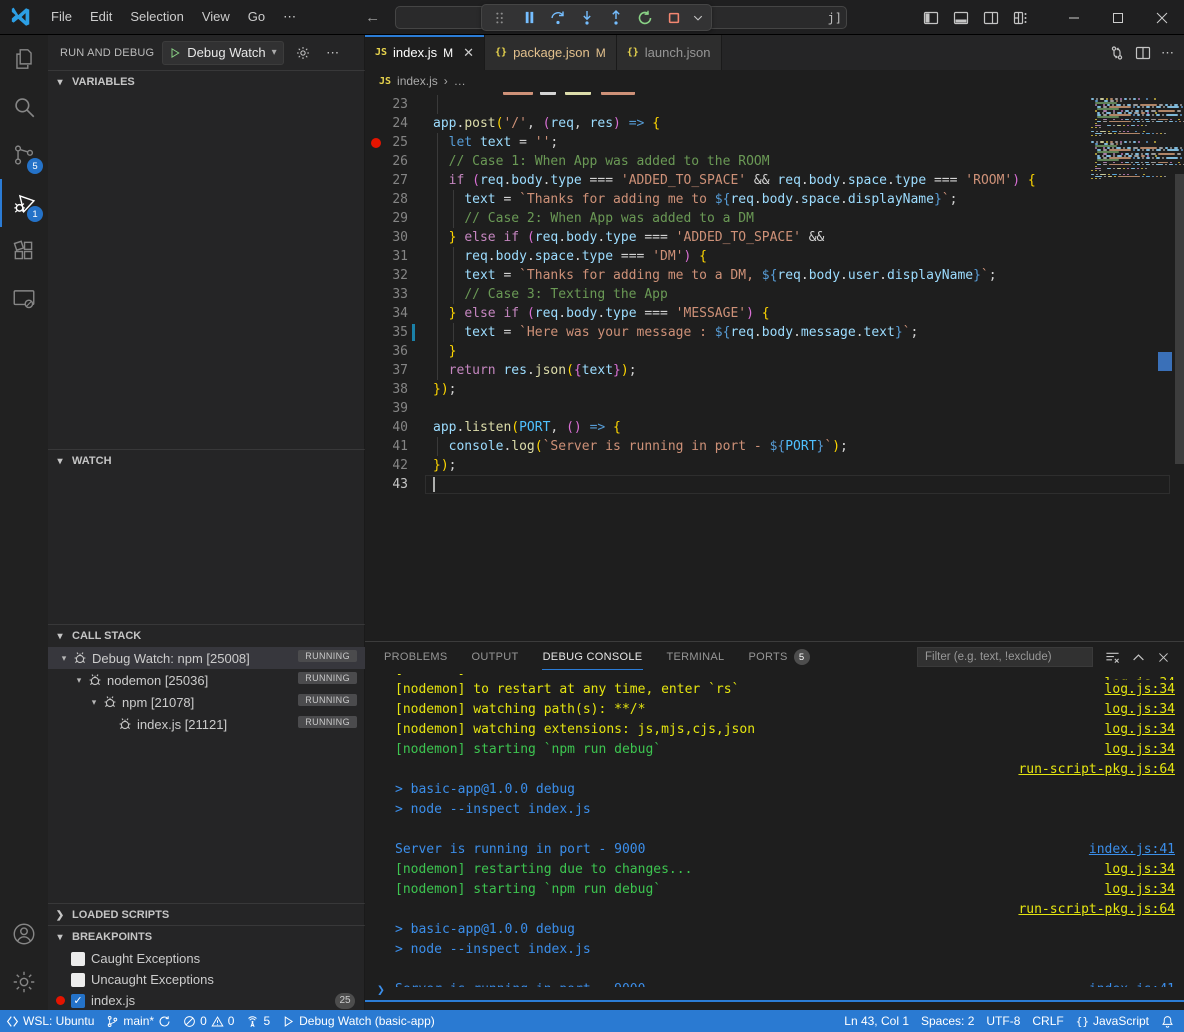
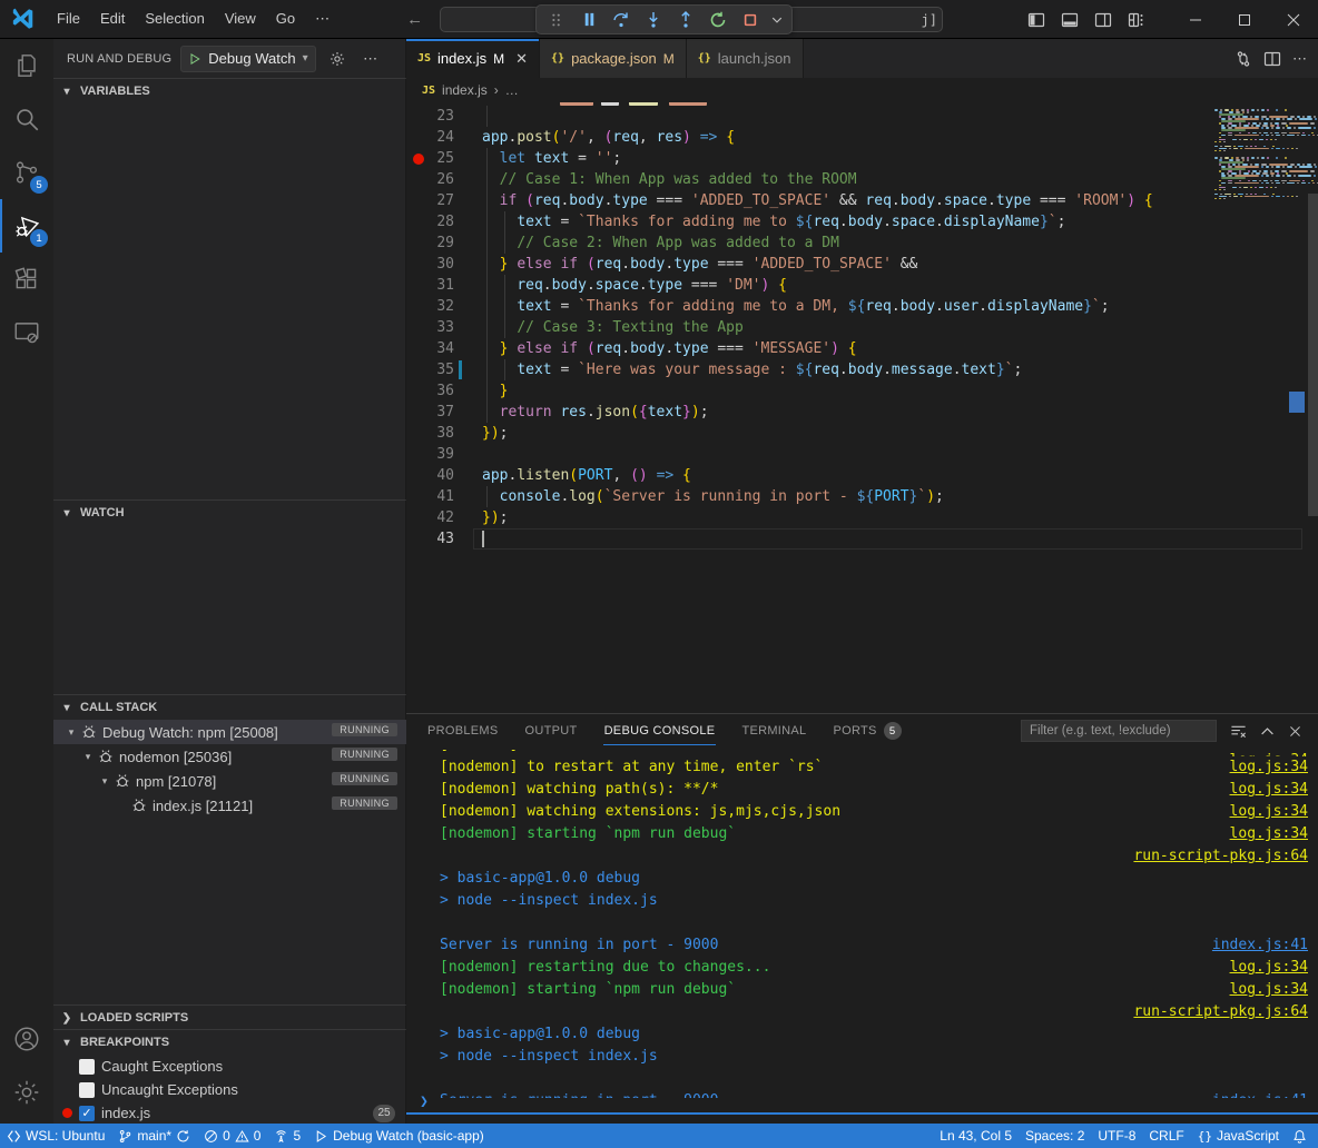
  File
  Edit
  Selection
  View
  Go
  ⋯
  ←
  j]
  5
  1
  RUN AND DEBUG
  Debug Watch
  ▾
  ⋯
  ▾
  VARIABLES
  ▾
  WATCH
  ▾
  CALL STACK
  ▾
  Debug Watch: npm [25008]
  RUNNING
  ▾
  nodemon [25036]
  RUNNING
  ▾
  npm [21078]
  RUNNING
  index.js [21121]
  RUNNING
  ❯
  LOADED SCRIPTS
  ▾
  BREAKPOINTS
  Caught Exceptions
  Uncaught Exceptions
  ✓
  index.js
  25
  JS
  index.js
  M
  ✕
  {}
  package.json
  M
  {}
  launch.json
  ⋯
  JS
  index.js
  ›
  …
  23
  24
  app.post('/', (req, res) => {
  25
  let text = '';
  26
  // Case 1: When App was added to the ROOM
  27
  if (req.body.type === 'ADDED_TO_SPACE' && req.body.space.type === 'ROOM') {
  28
  text = `Thanks for adding me to ${req.body.space.displayName}`;
  29
  // Case 2: When App was added to a DM
  30
  } else if (req.body.type === 'ADDED_TO_SPACE' &&
  31
  req.body.space.type === 'DM') {
  32
  text = `Thanks for adding me to a DM, ${req.body.user.displayName}`;
  33
  // Case 3: Texting the App
  34
  } else if (req.body.type === 'MESSAGE') {
  35
  text = `Here was your message : ${req.body.message.text}`;
  36
  }
  37
  return res.json({text});
  38
  });
  39
  40
  app.listen(PORT, () => {
  41
  console.log(`Server is running in port - ${PORT}`);
  42
  });
  43
  PROBLEMS
  OUTPUT
  DEBUG CONSOLE
  TERMINAL
  PORTS
  5
  Filter (e.g. text, !exclude)
  [nodemon] to restart at any time, enter `rs`
  log.js:34
  [nodemon] watching path(s): **/*
  log.js:34
  [nodemon] watching extensions: js,mjs,cjs,json
  log.js:34
  [nodemon] starting `npm run debug`
  log.js:34
  run-script-pkg.js:64
  > basic-app@1.0.0 debug
  > node --inspect index.js
  Server is running in port - 9000
  index.js:41
  [nodemon] restarting due to changes...
  log.js:34
  [nodemon] starting `npm run debug`
  log.js:34
  run-script-pkg.js:64
  > basic-app@1.0.0 debug
  > node --inspect index.js
  ❯
  WSL: Ubuntu
  main*
  0
  0
  5
  Debug Watch (basic-app)
- Ln 43, Col 1
+ Ln 43, Col 5
  Spaces: 2
  UTF-8
  CRLF
  {}
  JavaScript
